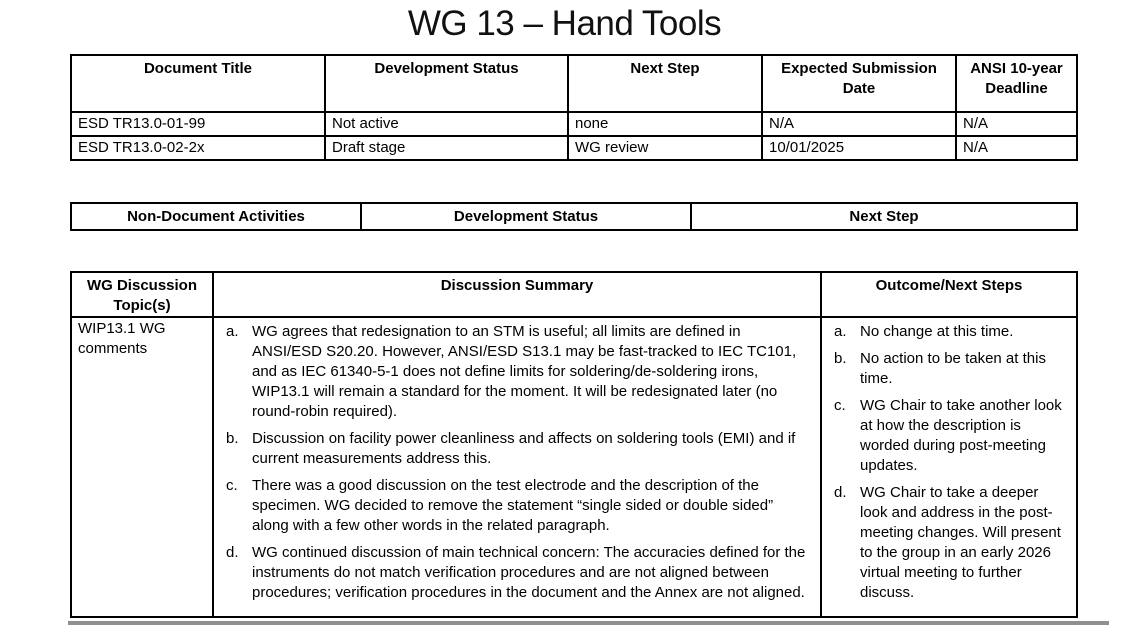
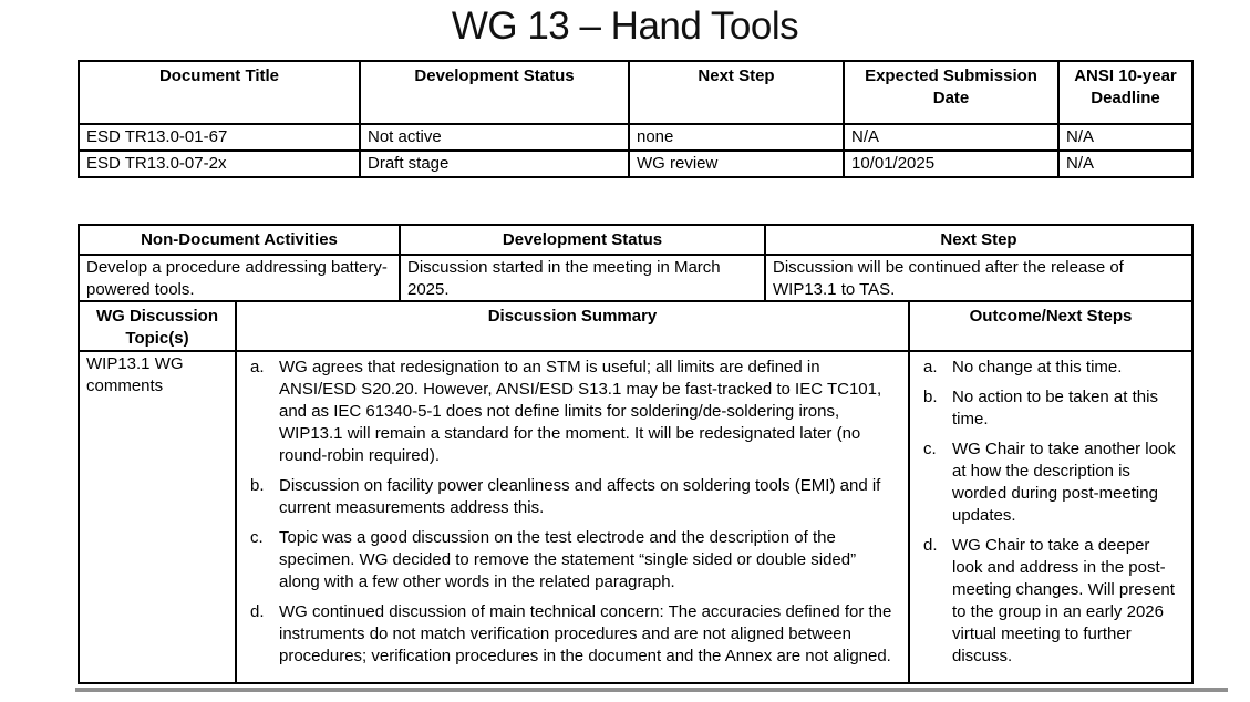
  WG 13 – Hand Tools
  Document Title	Development Status	Next Step	Expected Submission Date	ANSI 10-year Deadline
- ESD TR13.0-01-99	Not active	none	N/A	N/A
+ ESD TR13.0-01-67	Not active	none	N/A	N/A
- ESD TR13.0-02-2x	Draft stage	WG review	10/01/2025	N/A
+ ESD TR13.0-07-2x	Draft stage	WG review	10/01/2025	N/A
  Non-Document Activities	Development Status	Next Step
+ Develop a procedure addressing battery-powered tools.	Discussion started in the meeting in March 2025.	Discussion will be continued after the release of WIP13.1 to TAS.
  WG Discussion Topic(s)	Discussion Summary	Outcome/Next Steps
- WIP13.1 WG comments	a. WG agrees that redesignation to an STM is useful; all limits are defined in ANSI/ESD S20.20. However, ANSI/ESD S13.1 may be fast-tracked to IEC TC101, and as IEC 61340-5-1 does not define limits for soldering/de-soldering irons, WIP13.1 will remain a standard for the moment. It will be redesignated later (no round-robin required). b. Discussion on facility power cleanliness and affects on soldering tools (EMI) and if current measurements address this. c. There was a good discussion on the test electrode and the description of the specimen. WG decided to remove the statement “single sided or double sided” along with a few other words in the related paragraph. d. WG continued discussion of main technical concern: The accuracies defined for the instruments do not match verification procedures and are not aligned between procedures; verification procedures in the document and the Annex are not aligned.	a. No change at this time. b. No action to be taken at this time. c. WG Chair to take another look at how the description is worded during post-meeting updates. d. WG Chair to take a deeper look and address in the post-meeting changes. Will present to the group in an early 2026 virtual meeting to further discuss.
+ WIP13.1 WG comments	a. WG agrees that redesignation to an STM is useful; all limits are defined in ANSI/ESD S20.20. However, ANSI/ESD S13.1 may be fast-tracked to IEC TC101, and as IEC 61340-5-1 does not define limits for soldering/de-soldering irons, WIP13.1 will remain a standard for the moment. It will be redesignated later (no round-robin required). b. Discussion on facility power cleanliness and affects on soldering tools (EMI) and if current measurements address this. c. Topic was a good discussion on the test electrode and the description of the specimen. WG decided to remove the statement “single sided or double sided” along with a few other words in the related paragraph. d. WG continued discussion of main technical concern: The accuracies defined for the instruments do not match verification procedures and are not aligned between procedures; verification procedures in the document and the Annex are not aligned.	a. No change at this time. b. No action to be taken at this time. c. WG Chair to take another look at how the description is worded during post-meeting updates. d. WG Chair to take a deeper look and address in the post-meeting changes. Will present to the group in an early 2026 virtual meeting to further discuss.
